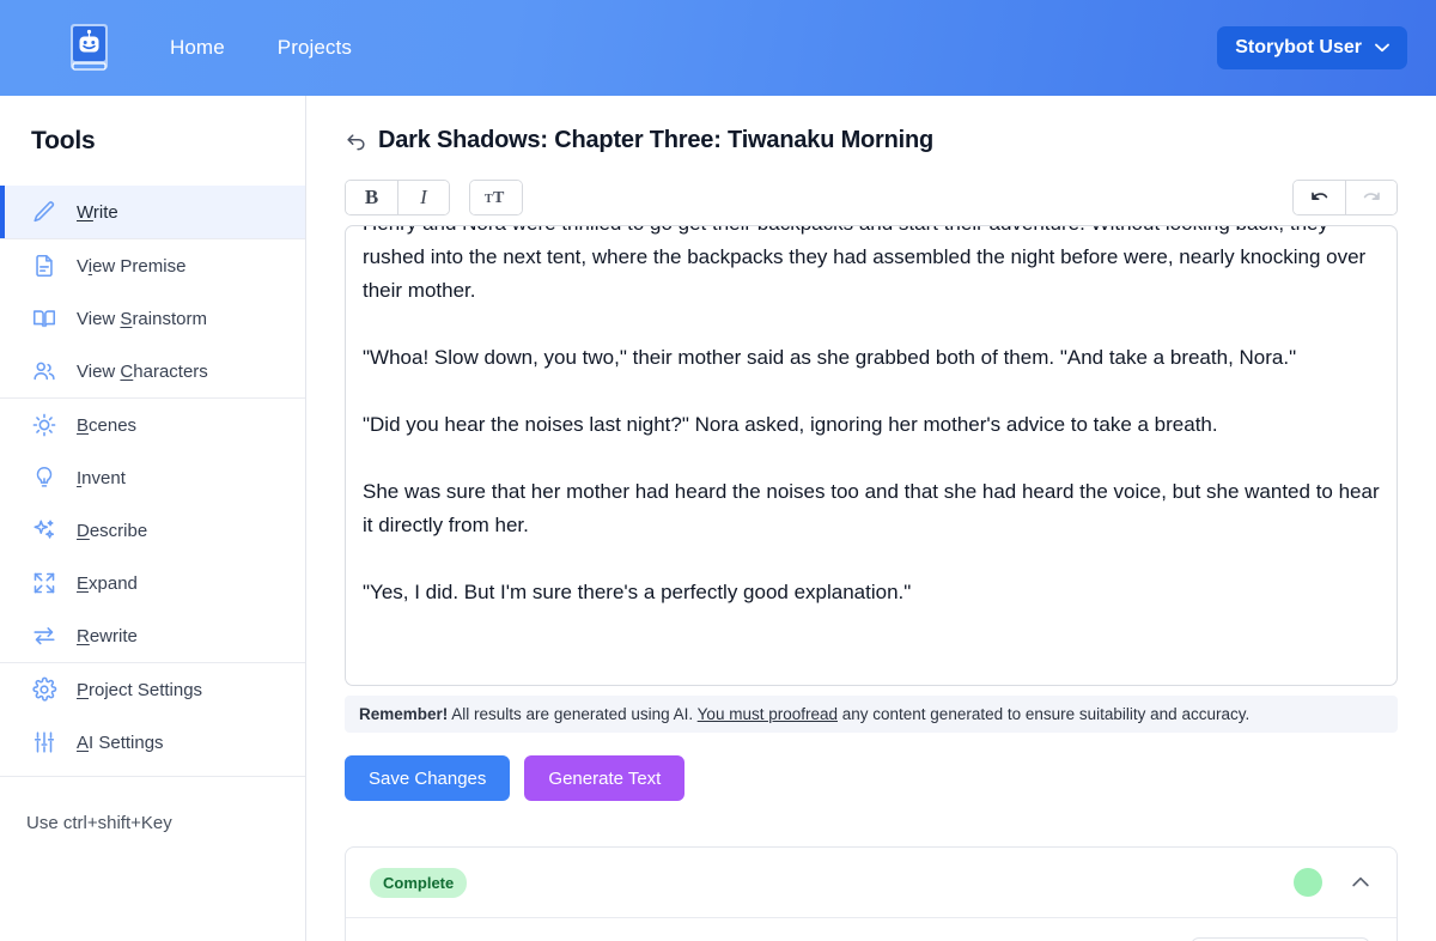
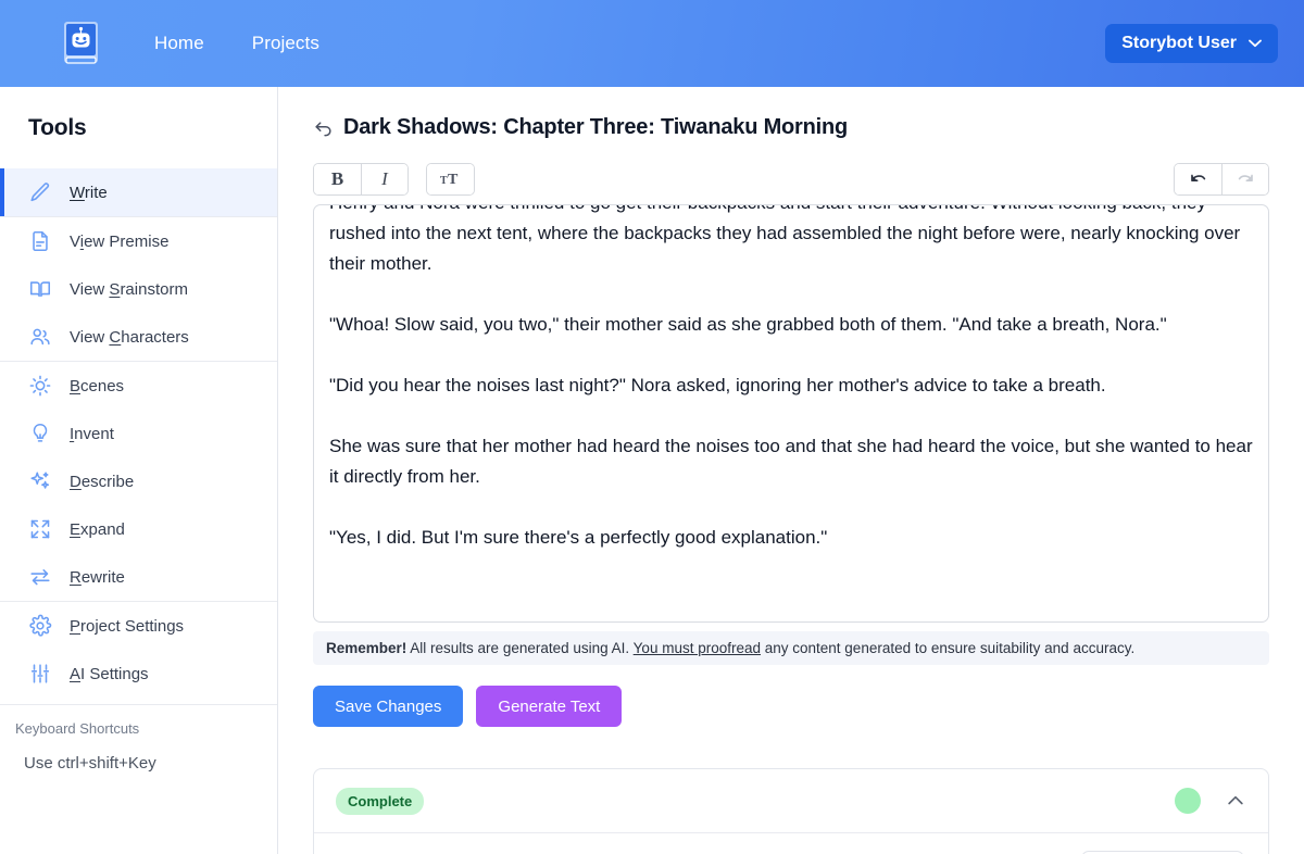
  Home
  Projects
  Storybot User
  Tools
  Write
  View Premise
  View Srainstorm
  View Characters
  Bcenes
  Invent
  Describe
  Expand
  Rewrite
  Project Settings
  AI Settings
+ Keyboard Shortcuts
  Use ctrl+shift+Key
  Dark Shadows: Chapter Three: Tiwanaku Morning
  B
  I
  T
  T
- "Whoa! Slow down, you two," their mother said as she grabbed both of them. "And take a breath, Nora."
+ "Whoa! Slow said, you two," their mother said as she grabbed both of them. "And take a breath, Nora."
  "Did you hear the noises last night?" Nora asked, ignoring her mother's advice to take a breath.
  She was sure that her mother had heard the noises too and that she had heard the voice, but she wanted to hear it directly from her.
  "Yes, I did. But I'm sure there's a perfectly good explanation."
  Remember! All results are generated using AI. You must proofread any content generated to ensure suitability and accuracy.
  Save Changes
  Generate Text
  Complete
